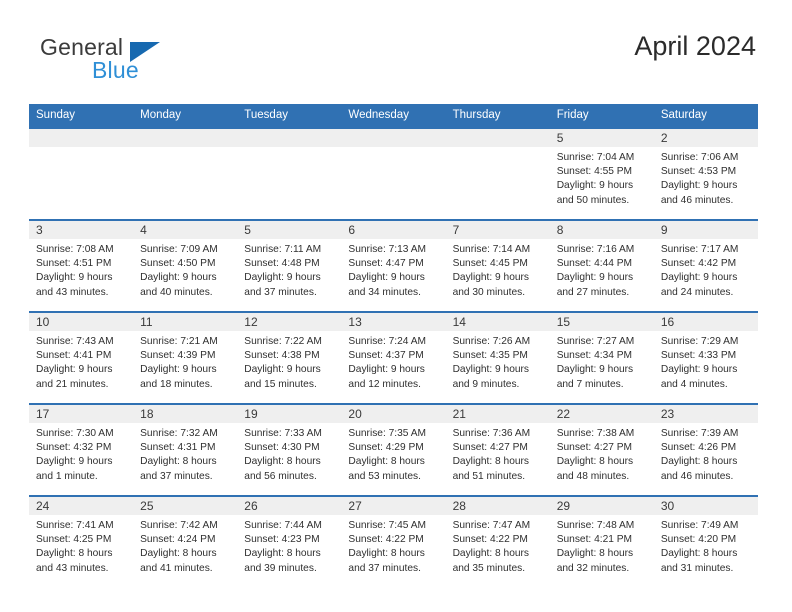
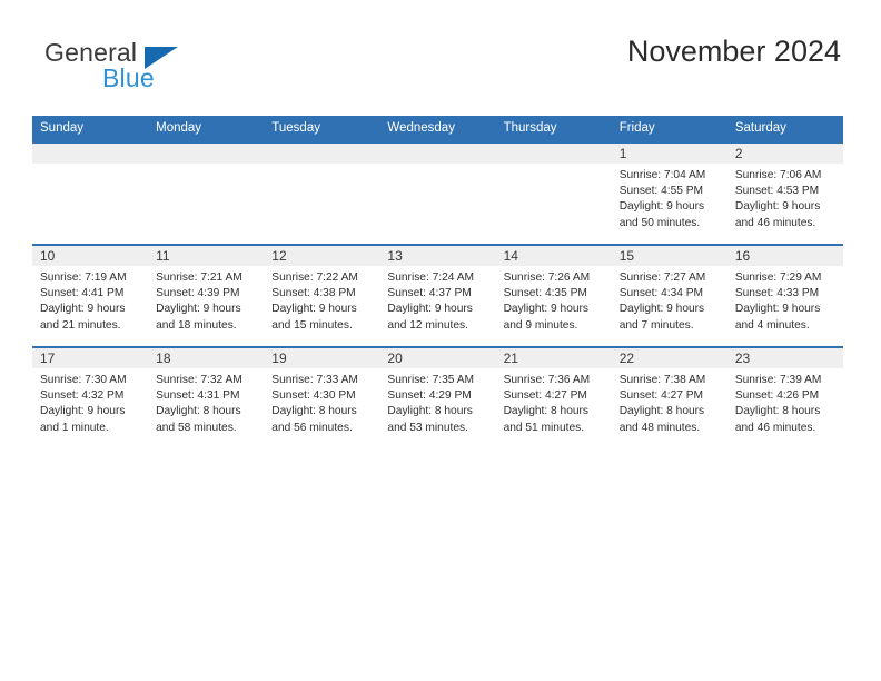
  General
  Blue
- April 2024
+ November 2024
  Sunday	Monday	Tuesday	Wednesday	Thursday	Friday	Saturday
- 					5Sunrise: 7:04 AMSunset: 4:55 PMDaylight: 9 hoursand 50 minutes.	2Sunrise: 7:06 AMSunset: 4:53 PMDaylight: 9 hoursand 46 minutes.
+ 					1Sunrise: 7:04 AMSunset: 4:55 PMDaylight: 9 hoursand 50 minutes.	2Sunrise: 7:06 AMSunset: 4:53 PMDaylight: 9 hoursand 46 minutes.
- 3Sunrise: 7:08 AMSunset: 4:51 PMDaylight: 9 hoursand 43 minutes.	4Sunrise: 7:09 AMSunset: 4:50 PMDaylight: 9 hoursand 40 minutes.	5Sunrise: 7:11 AMSunset: 4:48 PMDaylight: 9 hoursand 37 minutes.	6Sunrise: 7:13 AMSunset: 4:47 PMDaylight: 9 hoursand 34 minutes.	7Sunrise: 7:14 AMSunset: 4:45 PMDaylight: 9 hoursand 30 minutes.	8Sunrise: 7:16 AMSunset: 4:44 PMDaylight: 9 hoursand 27 minutes.	9Sunrise: 7:17 AMSunset: 4:42 PMDaylight: 9 hoursand 24 minutes.
- 10Sunrise: 7:43 AMSunset: 4:41 PMDaylight: 9 hoursand 21 minutes.	11Sunrise: 7:21 AMSunset: 4:39 PMDaylight: 9 hoursand 18 minutes.	12Sunrise: 7:22 AMSunset: 4:38 PMDaylight: 9 hoursand 15 minutes.	13Sunrise: 7:24 AMSunset: 4:37 PMDaylight: 9 hoursand 12 minutes.	14Sunrise: 7:26 AMSunset: 4:35 PMDaylight: 9 hoursand 9 minutes.	15Sunrise: 7:27 AMSunset: 4:34 PMDaylight: 9 hoursand 7 minutes.	16Sunrise: 7:29 AMSunset: 4:33 PMDaylight: 9 hoursand 4 minutes.
+ 10Sunrise: 7:19 AMSunset: 4:41 PMDaylight: 9 hoursand 21 minutes.	11Sunrise: 7:21 AMSunset: 4:39 PMDaylight: 9 hoursand 18 minutes.	12Sunrise: 7:22 AMSunset: 4:38 PMDaylight: 9 hoursand 15 minutes.	13Sunrise: 7:24 AMSunset: 4:37 PMDaylight: 9 hoursand 12 minutes.	14Sunrise: 7:26 AMSunset: 4:35 PMDaylight: 9 hoursand 9 minutes.	15Sunrise: 7:27 AMSunset: 4:34 PMDaylight: 9 hoursand 7 minutes.	16Sunrise: 7:29 AMSunset: 4:33 PMDaylight: 9 hoursand 4 minutes.
- 17Sunrise: 7:30 AMSunset: 4:32 PMDaylight: 9 hoursand 1 minute.	18Sunrise: 7:32 AMSunset: 4:31 PMDaylight: 8 hoursand 37 minutes.	19Sunrise: 7:33 AMSunset: 4:30 PMDaylight: 8 hoursand 56 minutes.	20Sunrise: 7:35 AMSunset: 4:29 PMDaylight: 8 hoursand 53 minutes.	21Sunrise: 7:36 AMSunset: 4:27 PMDaylight: 8 hoursand 51 minutes.	22Sunrise: 7:38 AMSunset: 4:27 PMDaylight: 8 hoursand 48 minutes.	23Sunrise: 7:39 AMSunset: 4:26 PMDaylight: 8 hoursand 46 minutes.
+ 17Sunrise: 7:30 AMSunset: 4:32 PMDaylight: 9 hoursand 1 minute.	18Sunrise: 7:32 AMSunset: 4:31 PMDaylight: 8 hoursand 58 minutes.	19Sunrise: 7:33 AMSunset: 4:30 PMDaylight: 8 hoursand 56 minutes.	20Sunrise: 7:35 AMSunset: 4:29 PMDaylight: 8 hoursand 53 minutes.	21Sunrise: 7:36 AMSunset: 4:27 PMDaylight: 8 hoursand 51 minutes.	22Sunrise: 7:38 AMSunset: 4:27 PMDaylight: 8 hoursand 48 minutes.	23Sunrise: 7:39 AMSunset: 4:26 PMDaylight: 8 hoursand 46 minutes.
- 24Sunrise: 7:41 AMSunset: 4:25 PMDaylight: 8 hoursand 43 minutes.	25Sunrise: 7:42 AMSunset: 4:24 PMDaylight: 8 hoursand 41 minutes.	26Sunrise: 7:44 AMSunset: 4:23 PMDaylight: 8 hoursand 39 minutes.	27Sunrise: 7:45 AMSunset: 4:22 PMDaylight: 8 hoursand 37 minutes.	28Sunrise: 7:47 AMSunset: 4:22 PMDaylight: 8 hoursand 35 minutes.	29Sunrise: 7:48 AMSunset: 4:21 PMDaylight: 8 hoursand 32 minutes.	30Sunrise: 7:49 AMSunset: 4:20 PMDaylight: 8 hoursand 31 minutes.
